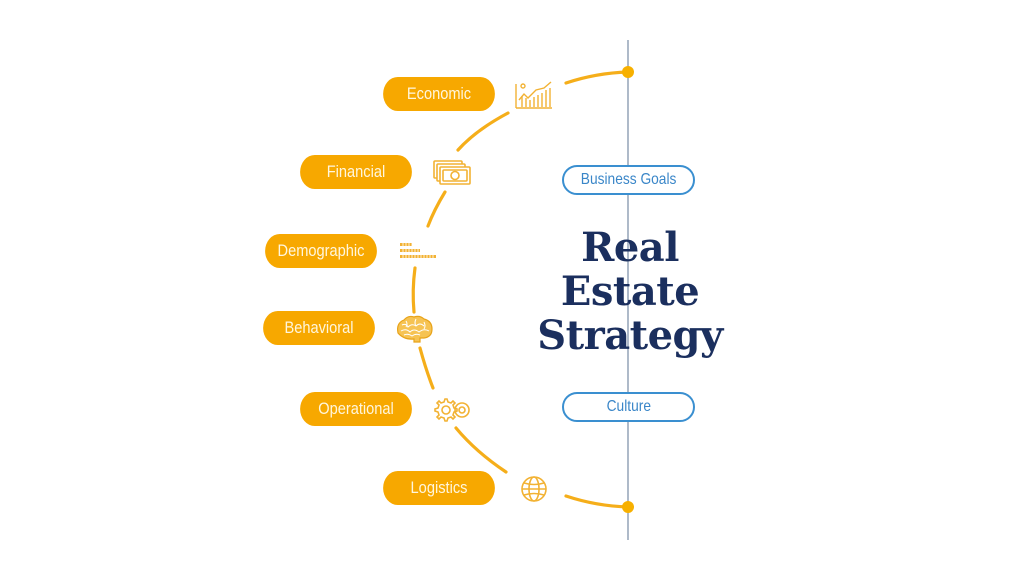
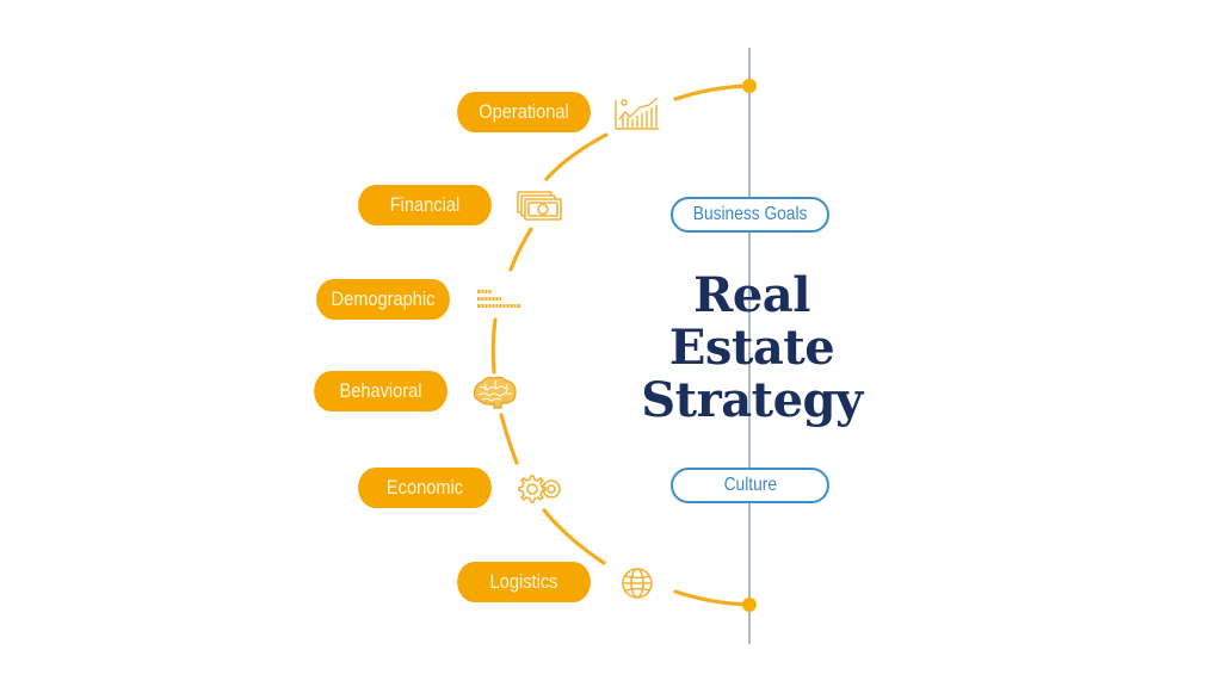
- Economic
+ Operational
  Financial
  Demographic
  Behavioral
- Operational
+ Economic
  Logistics
  Business Goals
  Culture
  Real
  Estate
  Strategy
